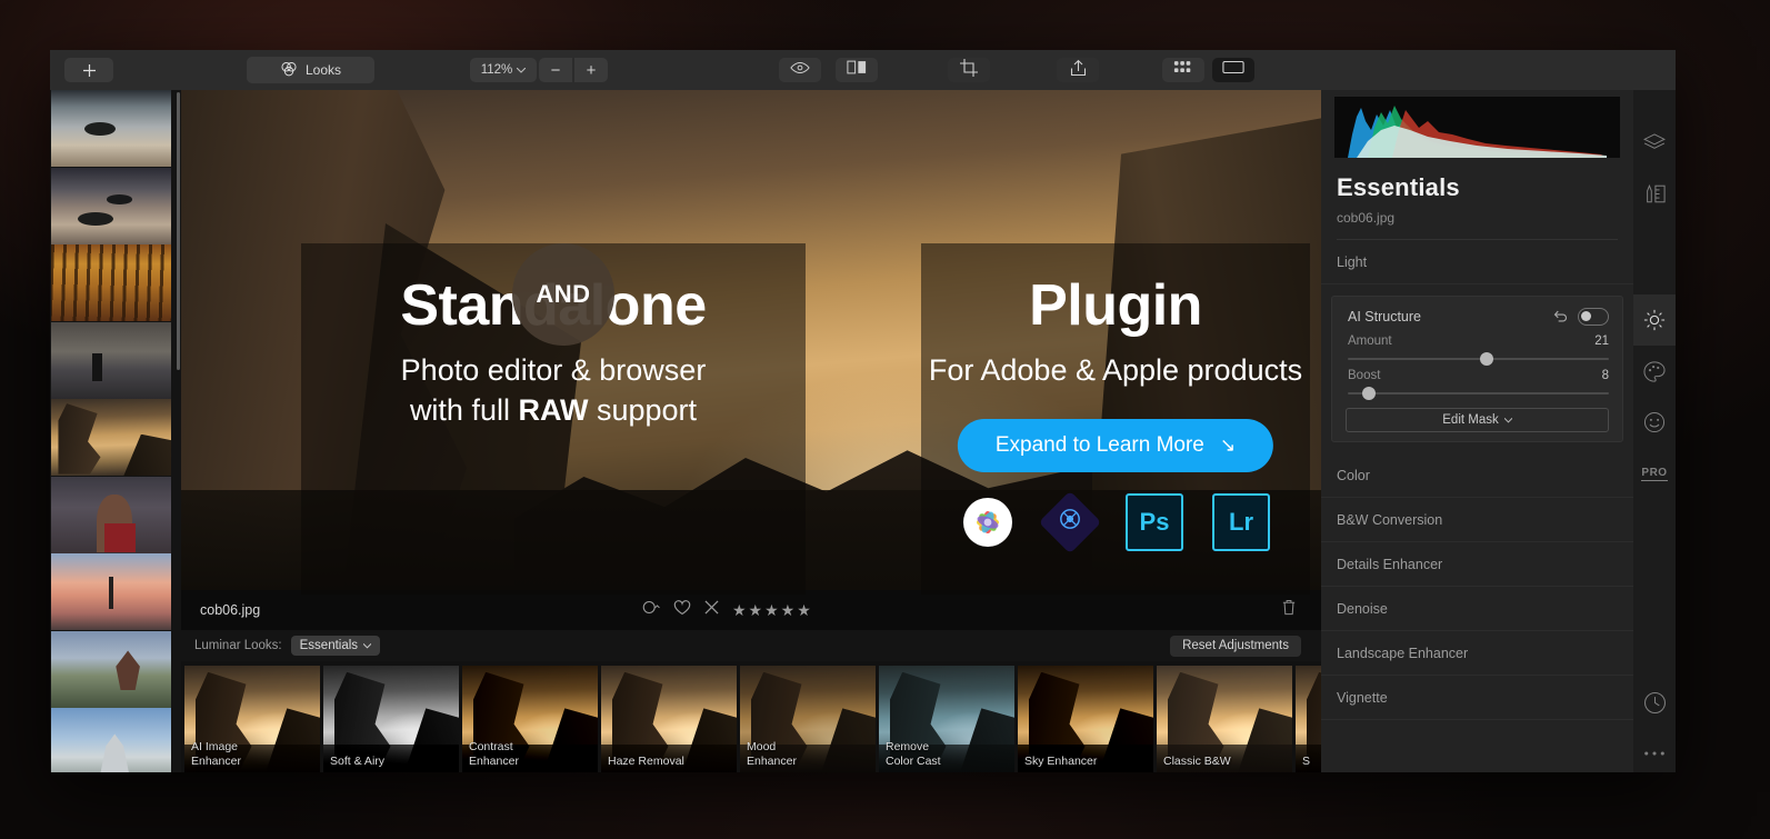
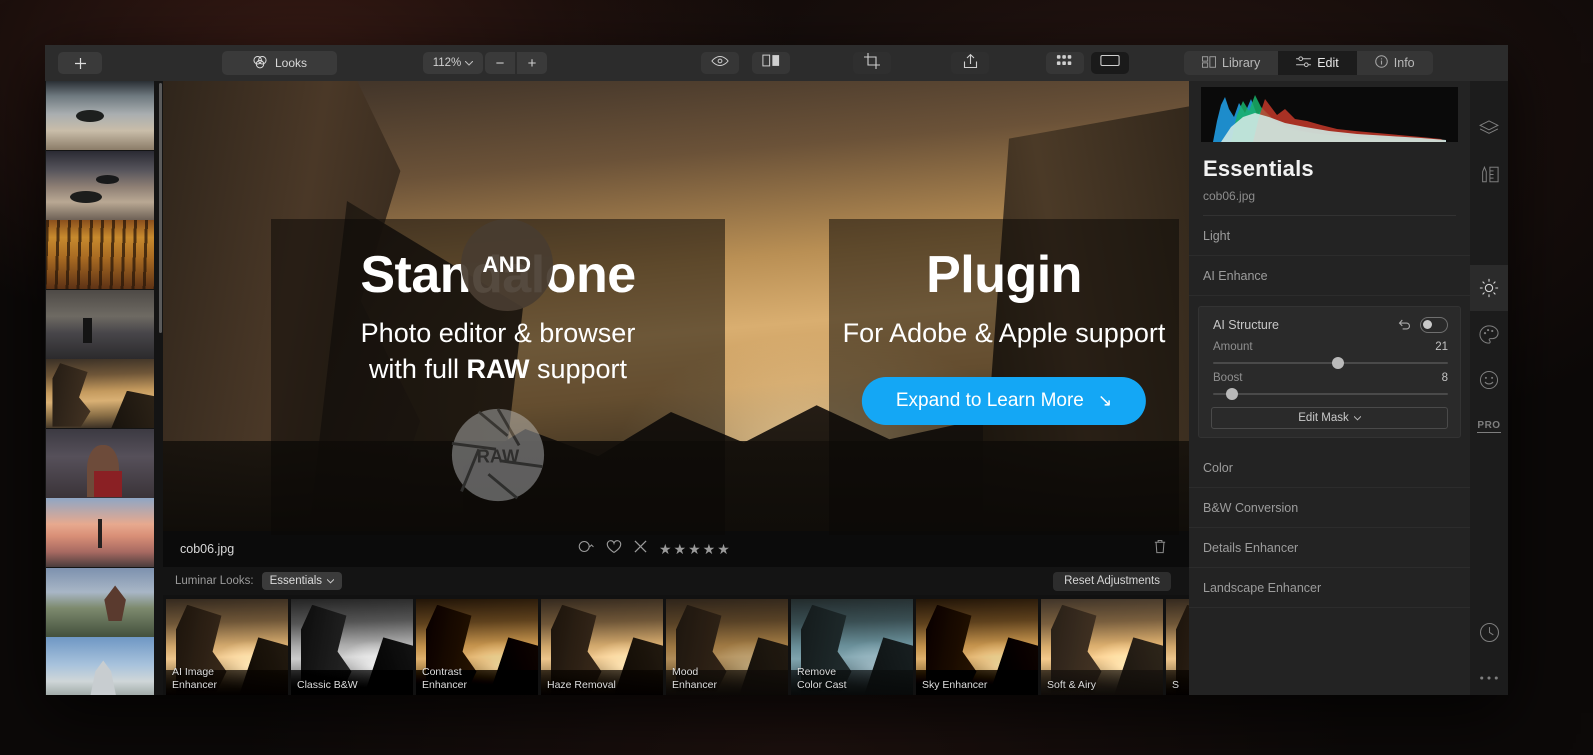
  Looks
  112%
  −
  +
+ Library
+ Edit
+ Info
  cob06.jpg
  ★★★★★
  Luminar Looks:
  Essentials
  Reset Adjustments
  AI Image
  Enhancer
- Soft & Airy
+ Classic B&W
  Contrast
  Enhancer
  Haze Removal
  Mood
  Enhancer
  Remove
  Color Cast
  Sky Enhancer
- Classic B&W
+ Soft & Airy
  S
  Essentials
  cob06.jpg
  Light
+ AI Enhance
  AI Structure
  Amount
  21
  Boost
  8
  Edit Mask
  Color
  B&W Conversion
  Details Enhancer
- Denoise
  Landscape Enhancer
- Vignette
  PRO
  Stanone
  Photo editor & browser
  with full RAW support
+ RAW
  AND
  Plugin
- For Adobe & Apple products
+ For Adobe & Apple support
  Expand to Learn More
  ↘
- Ps
- Lr
